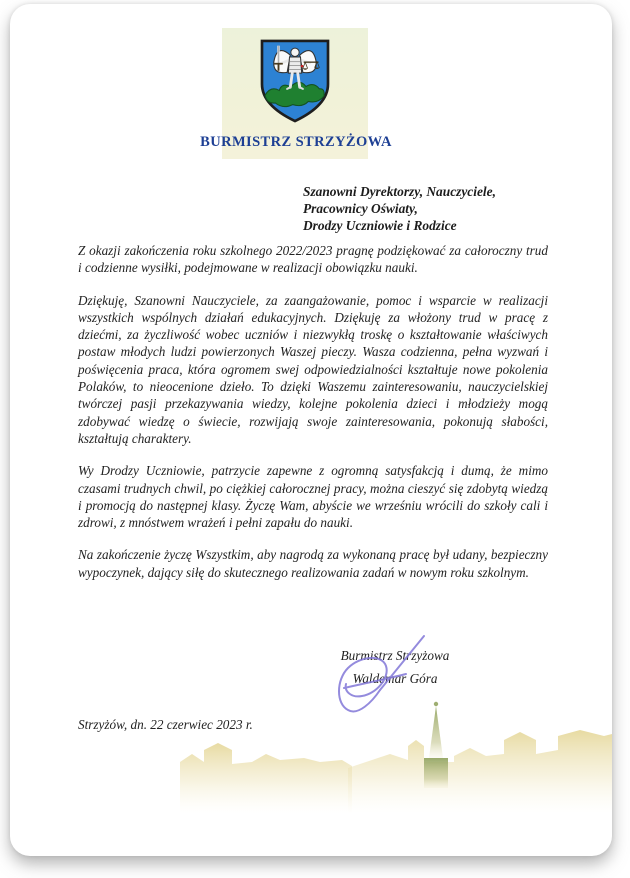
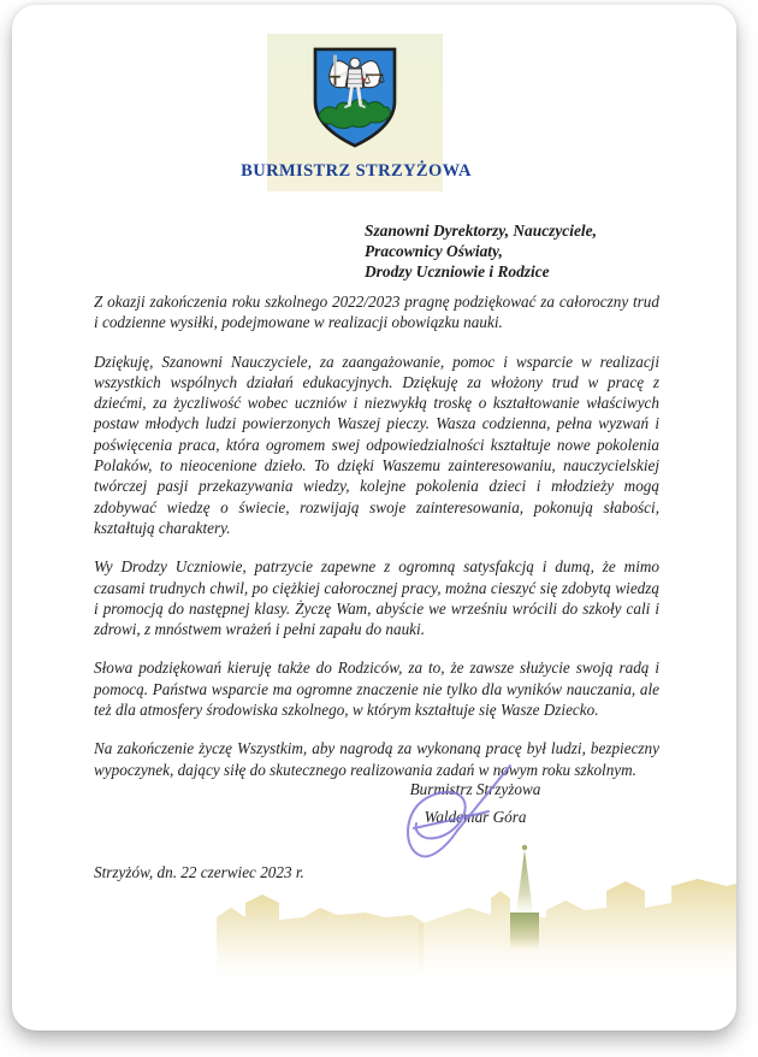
  BURMISTRZ STRZYŻOWA
  Szanowni Dyrektorzy, Nauczyciele,
  Pracownicy Oświaty,
  Drodzy Uczniowie i Rodzice
  Z okazji zakończenia roku szkolnego 2022/2023 pragnę podziękować za całoroczny trud i codzienne wysiłki, podejmowane w realizacji obowiązku nauki.
  Dziękuję, Szanowni Nauczyciele, za zaangażowanie, pomoc i wsparcie w realizacji wszystkich wspólnych działań edukacyjnych. Dziękuję za włożony trud w pracę z dziećmi, za życzliwość wobec uczniów i niezwykłą troskę o kształtowanie właściwych postaw młodych ludzi powierzonych Waszej pieczy. Wasza codzienna, pełna wyzwań i poświęcenia praca, która ogromem swej odpowiedzialności kształtuje nowe pokolenia Polaków, to nieocenione dzieło. To dzięki Waszemu zainteresowaniu, nauczycielskiej twórczej pasji przekazywania wiedzy, kolejne pokolenia dzieci i młodzieży mogą zdobywać wiedzę o świecie, rozwijają swoje zainteresowania, pokonują słabości, kształtują charaktery.
  Wy Drodzy Uczniowie, patrzycie zapewne z ogromną satysfakcją i dumą, że mimo czasami trudnych chwil, po ciężkiej całorocznej pracy, można cieszyć się zdobytą wiedzą i promocją do następnej klasy. Życzę Wam, abyście we wrześniu wrócili do szkoły cali i zdrowi, z mnóstwem wrażeń i pełni zapału do nauki.
+ Słowa podziękowań kieruję także do Rodziców, za to, że zawsze służycie swoją radą i pomocą. Państwa wsparcie ma ogromne znaczenie nie tylko dla wyników nauczania, ale też dla atmosfery środowiska szkolnego, w którym kształtuje się Wasze Dziecko.
- Na zakończenie życzę Wszystkim, aby nagrodą za wykonaną pracę był udany, bezpieczny wypoczynek, dający siłę do skutecznego realizowania zadań w nowym roku szkolnym.
+ Na zakończenie życzę Wszystkim, aby nagrodą za wykonaną pracę był ludzi, bezpieczny wypoczynek, dający siłę do skutecznego realizowania zadań w nowym roku szkolnym.
  Burmistrz Strzyżowa
  Waldemar Góra
  Strzyżów, dn. 22 czerwiec 2023 r.
